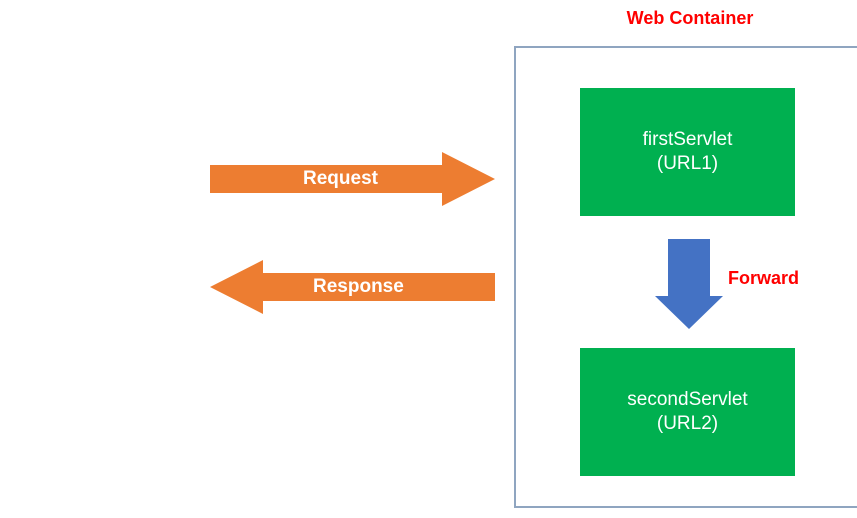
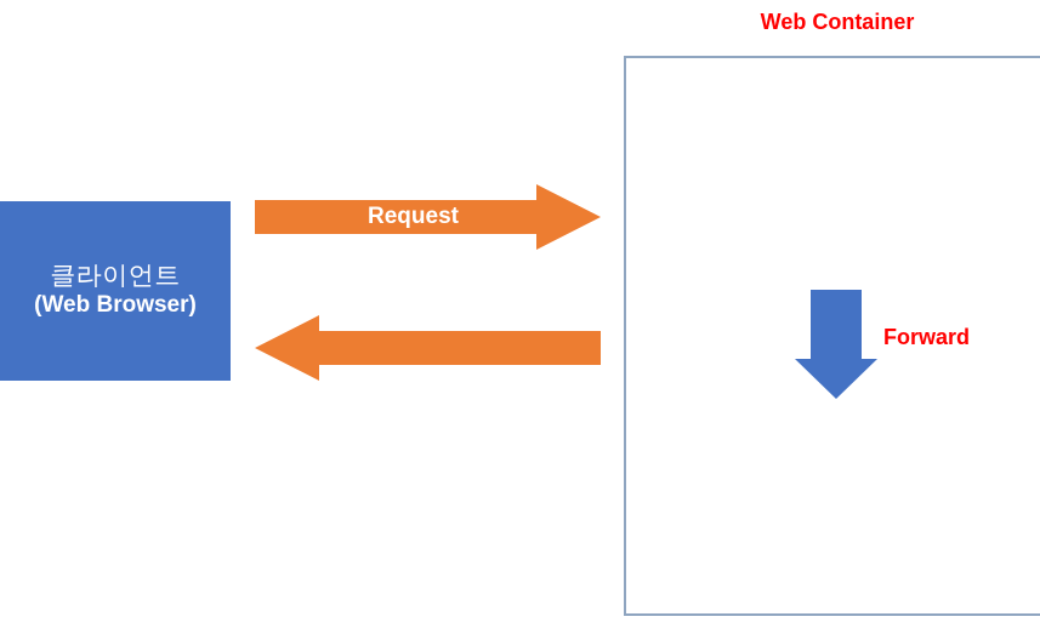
+ 클라이언트
+ (Web Browser)
  Web Container
- firstServlet
- (URL1)
- secondServlet
- (URL2)
  Request
- Response
  Forward
